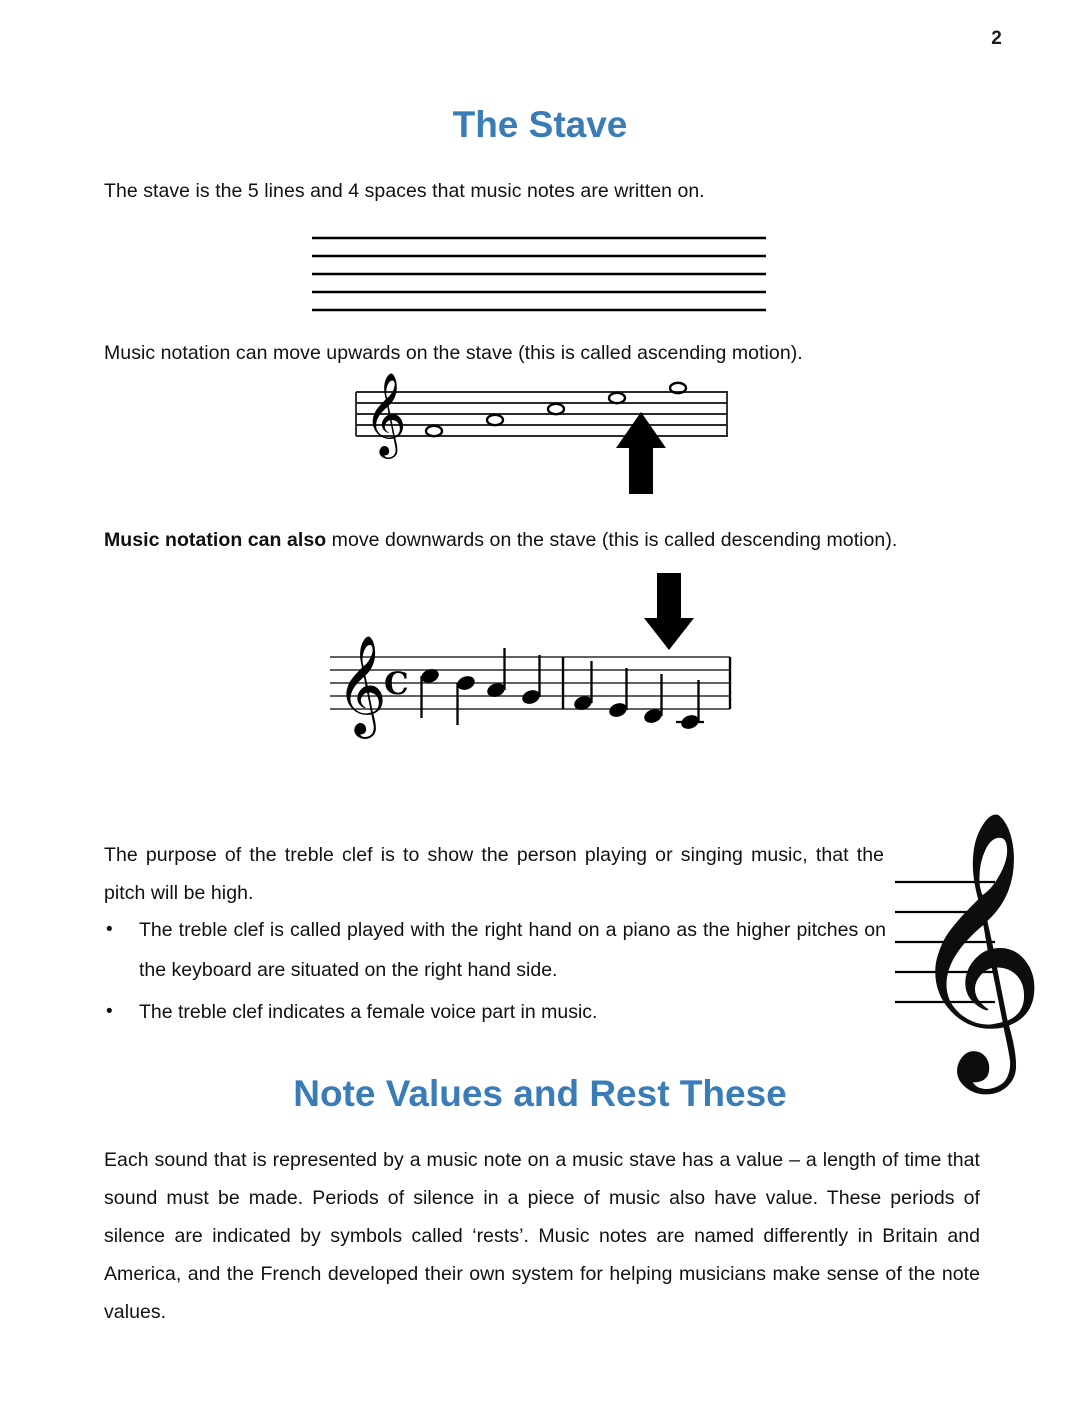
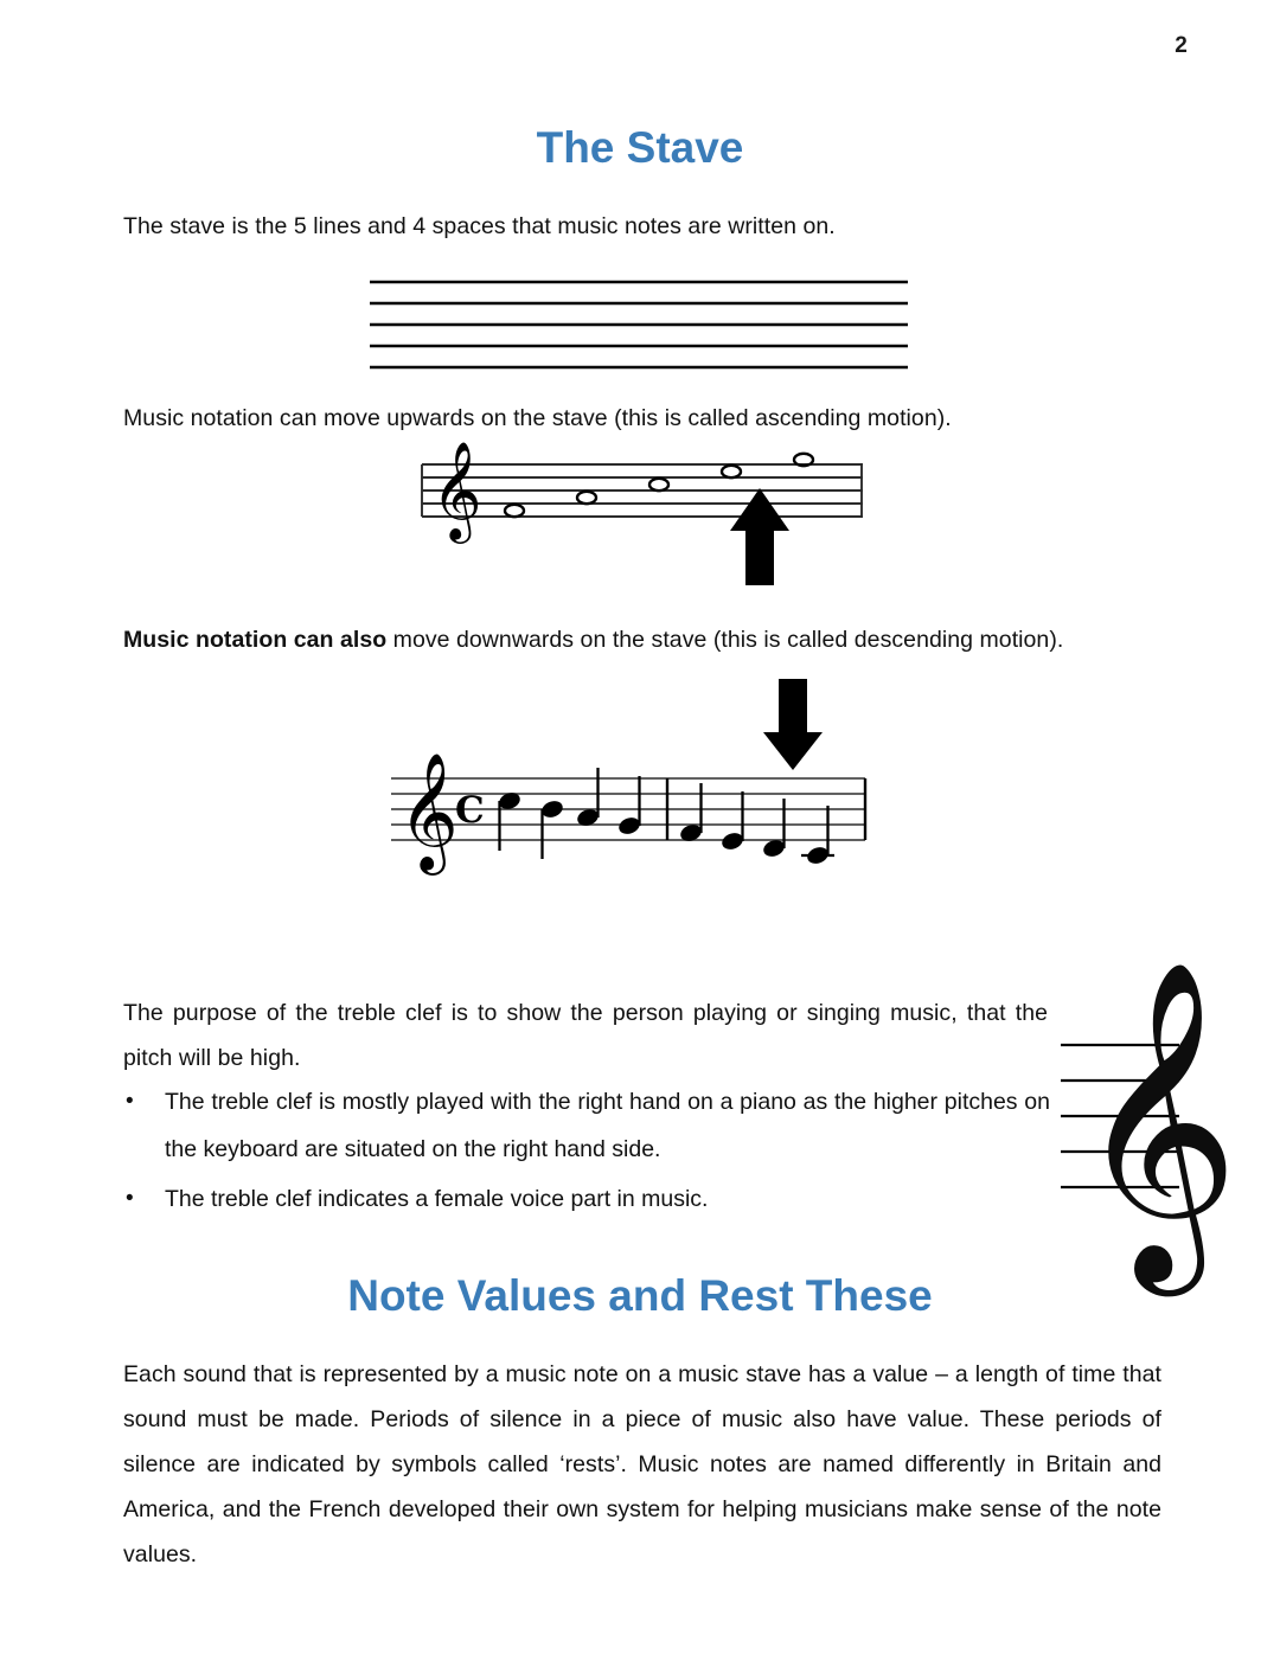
  2
  The Stave
  The stave is the 5 lines and 4 spaces that music notes are written on.
  Music notation can move upwards on the stave (this is called ascending motion).
  𝄞
  Music notation can also move downwards on the stave (this is called descending motion).
  𝄞
  C
  The purpose of the treble clef is to show the person playing or singing music, that the pitch will be high.
  •
- The treble clef is called played with the right hand on a piano as the higher pitches on the keyboard are situated on the right hand side.
+ The treble clef is mostly played with the right hand on a piano as the higher pitches on the keyboard are situated on the right hand side.
  •
  The treble clef indicates a female voice part in music.
  𝄞
  Note Values and Rest These
  Each sound that is represented by a music note on a music stave has a value – a length of time that sound must be made. Periods of silence in a piece of music also have value. These periods of silence are indicated by symbols called ‘rests’. Music notes are named differently in Britain and America, and the French developed their own system for helping musicians make sense of the note values.
